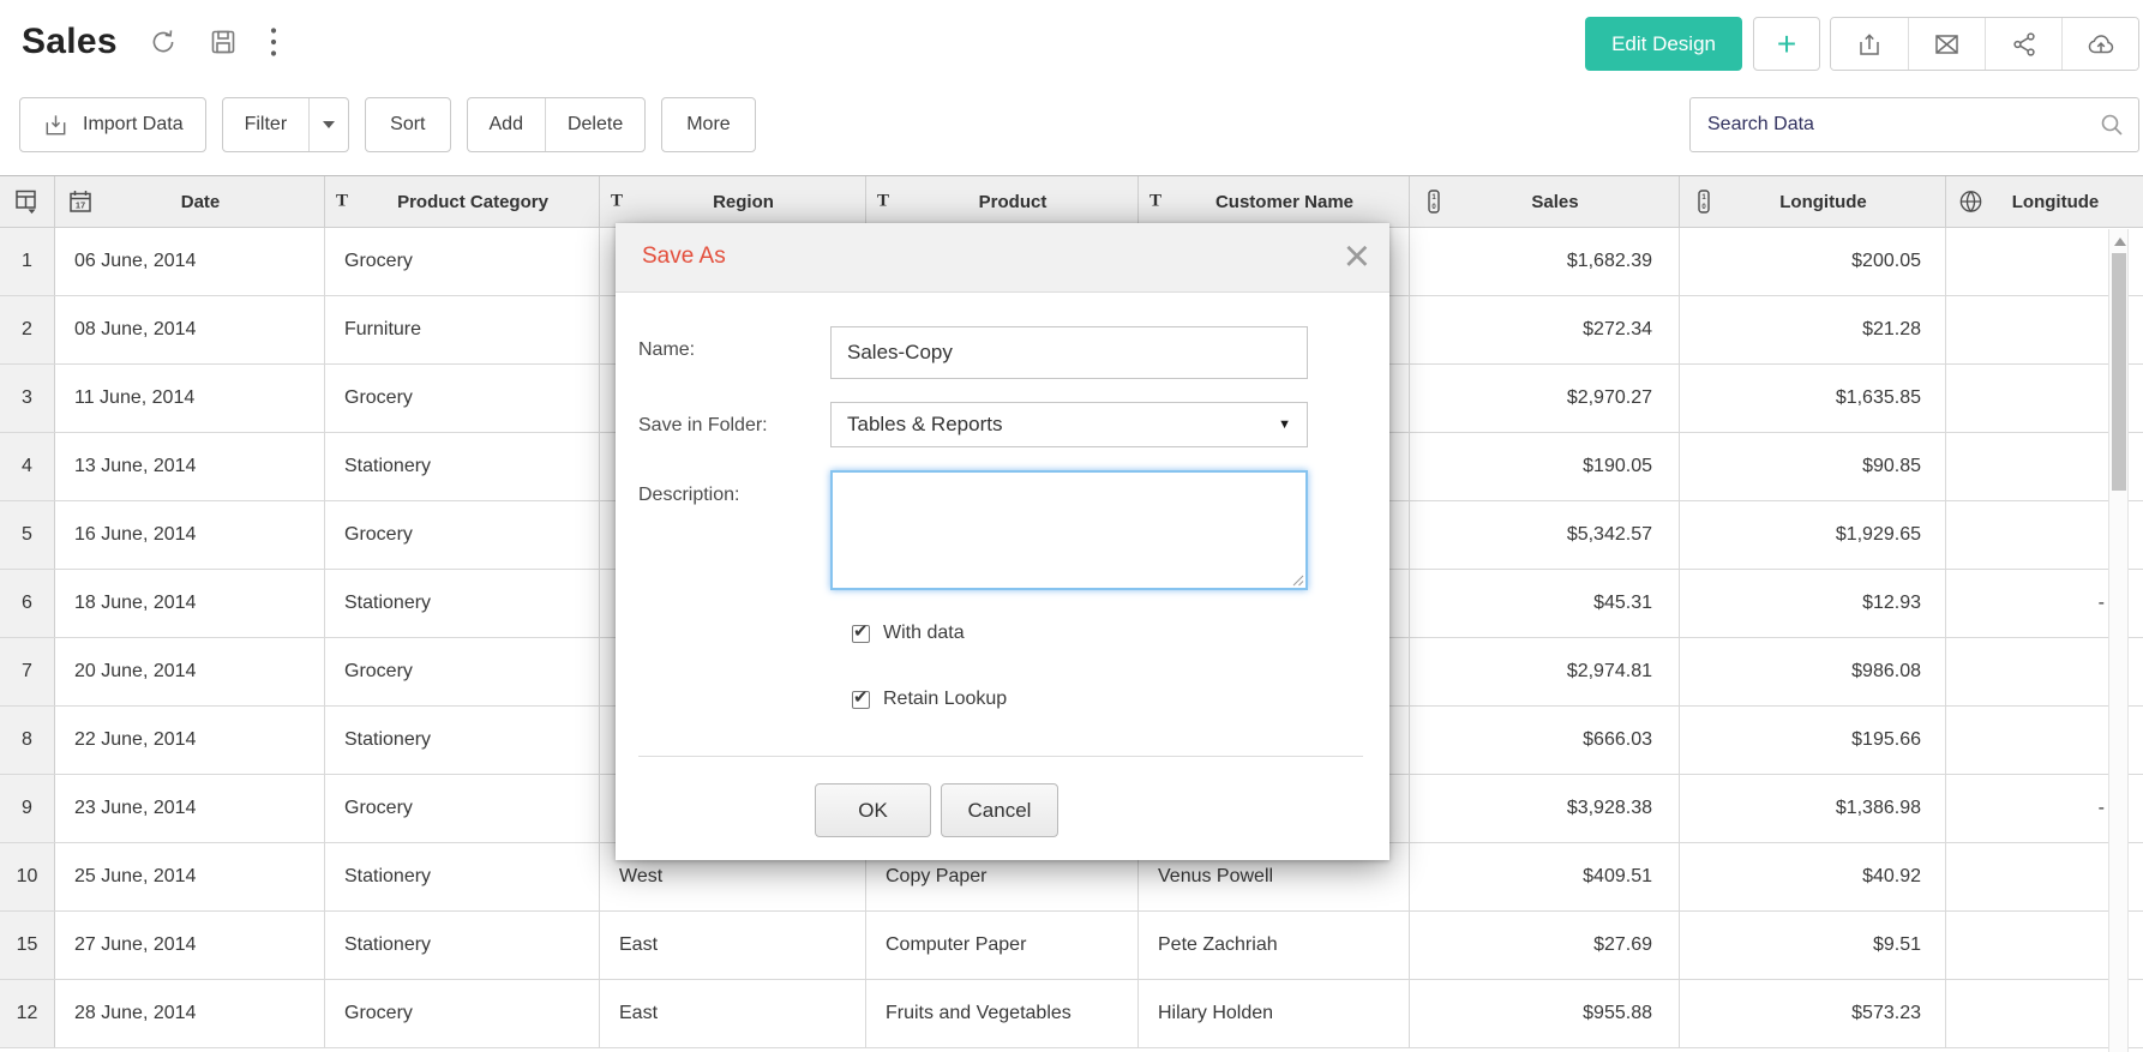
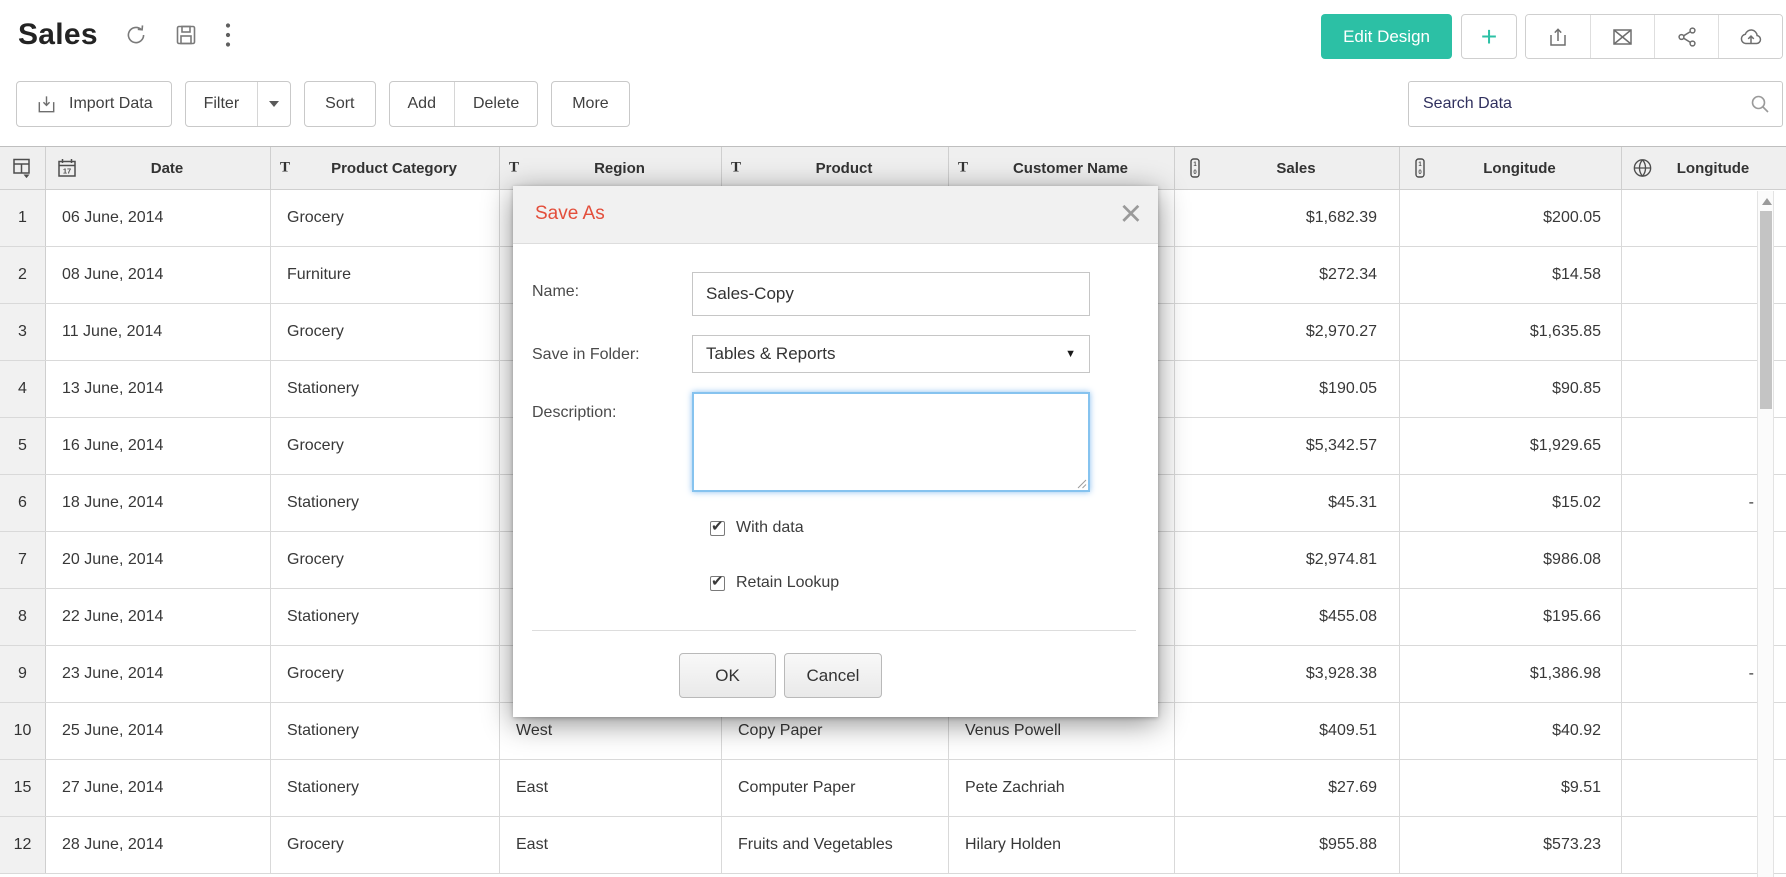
  Sales
  Edit Design
  +
  Import Data
  Filter
  Sort
  Add
  Delete
  More
  Search Data
  17
  Date
  T
  Product Category
  T
  Region
  T
  Product
  T
  Customer Name
  Sales
  Longitude
  Longitude
  1
  06 June, 2014
  Grocery
  $1,682.39
  $200.05
  2
  08 June, 2014
  Furniture
  $272.34
- $21.28
+ $14.58
  3
  11 June, 2014
  Grocery
  $2,970.27
  $1,635.85
  4
  13 June, 2014
  Stationery
  $190.05
  $90.85
  5
  16 June, 2014
  Grocery
  $5,342.57
  $1,929.65
  6
  18 June, 2014
  Stationery
  $45.31
- $12.93
+ $15.02
  -
  7
  20 June, 2014
  Grocery
  $2,974.81
  $986.08
  8
  22 June, 2014
  Stationery
- $666.03
+ $455.08
  $195.66
  9
  23 June, 2014
  Grocery
  $3,928.38
  $1,386.98
  -
  10
  25 June, 2014
  Stationery
  West
  Copy Paper
  Venus Powell
  $409.51
  $40.92
  15
  27 June, 2014
  Stationery
  East
  Computer Paper
  Pete Zachriah
  $27.69
  $9.51
  12
  28 June, 2014
  Grocery
  East
  Fruits and Vegetables
  Hilary Holden
  $955.88
  $573.23
  Save As
  ×
  Name:
  Sales-Copy
  Save in Folder:
  Tables & Reports
  ▼
  Description:
  With data
  Retain Lookup
  OK
  Cancel
